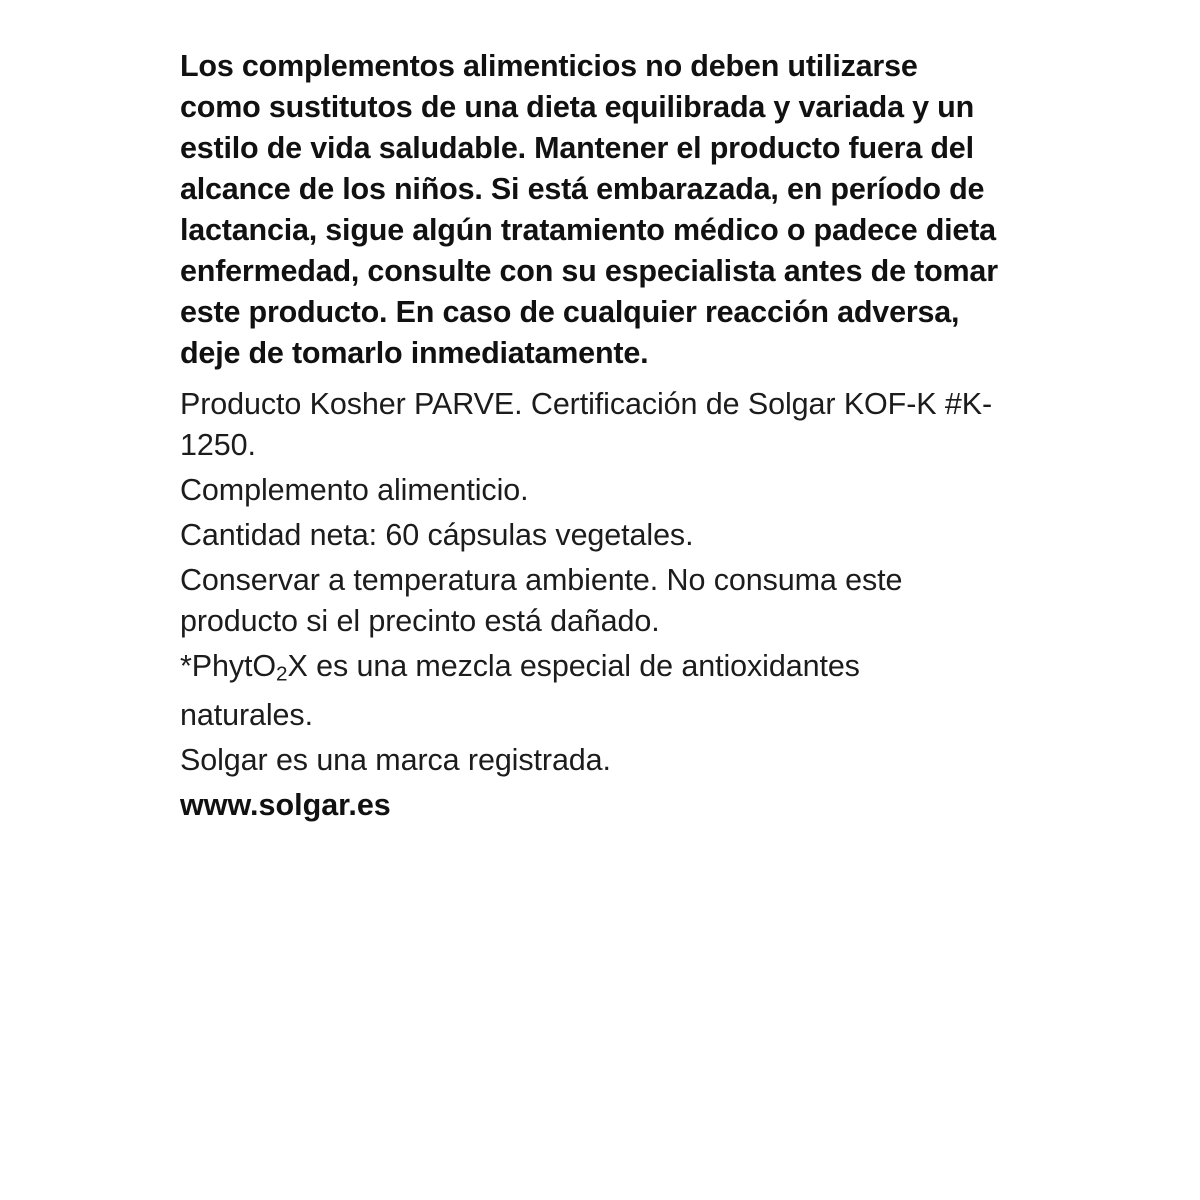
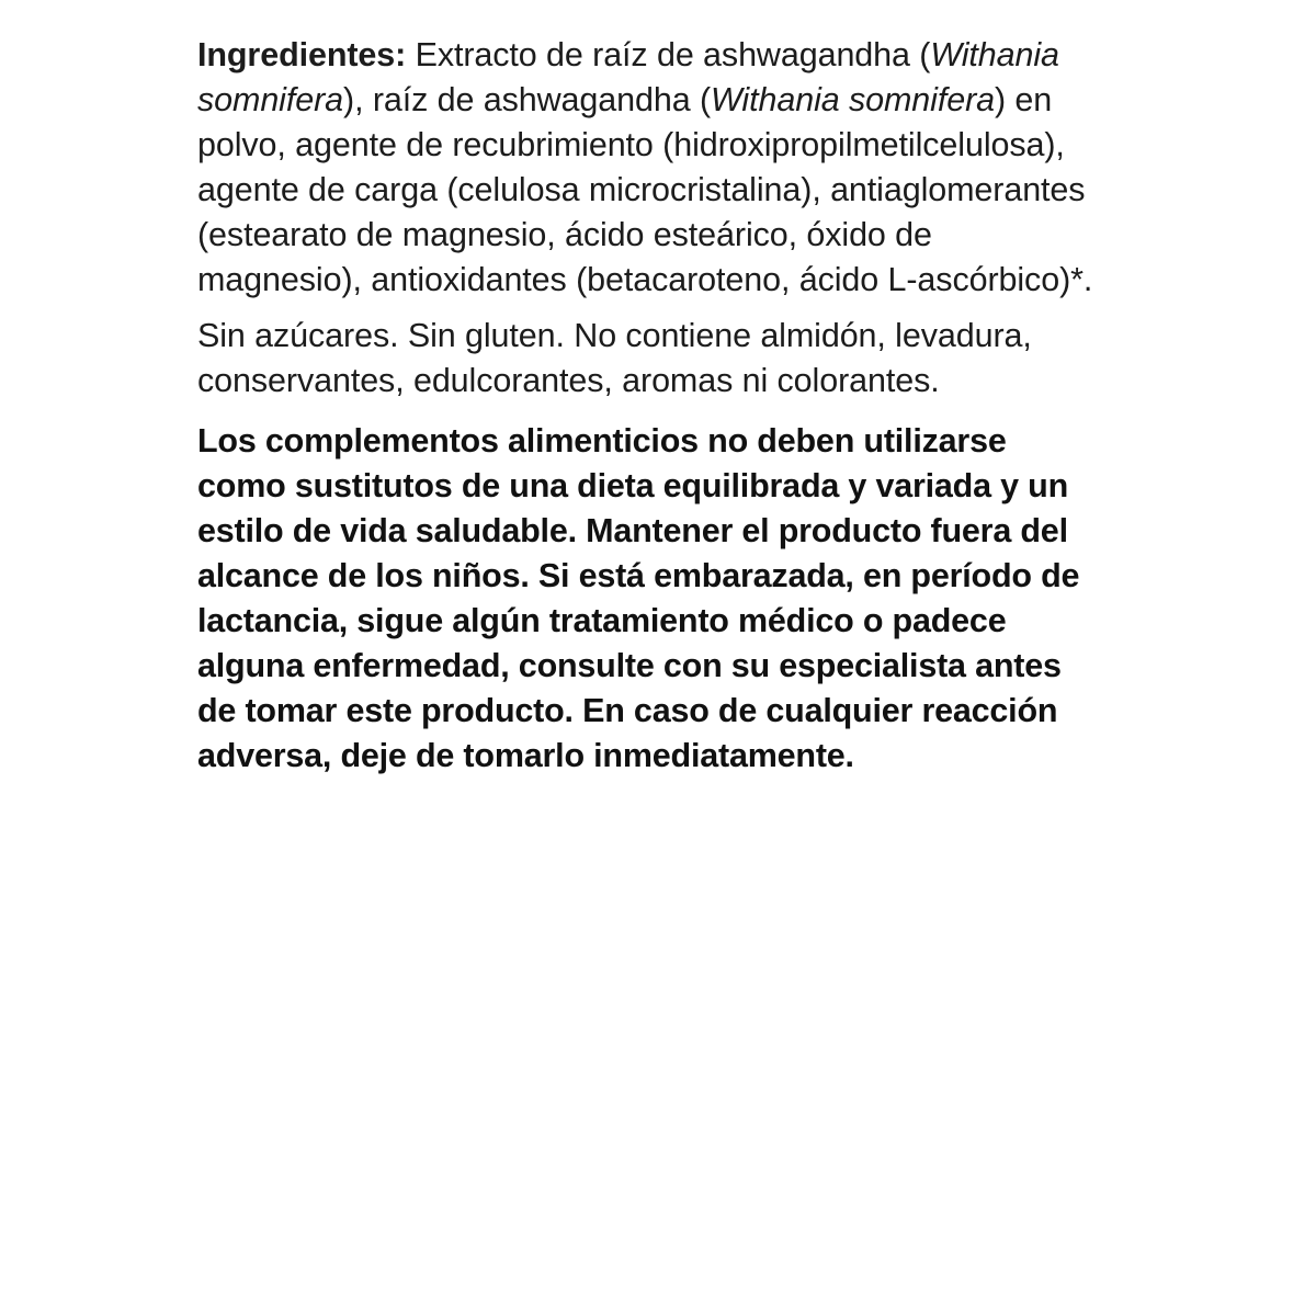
+ Ingredientes: Extracto de raíz de ashwagandha (Withania somnifera), raíz de ashwagandha (Withania somnifera) en polvo, agente de recubrimiento (hidroxipropilmetilcelulosa), agente de carga (celulosa microcristalina), antiaglomerantes (estearato de magnesio, ácido esteárico, óxido de magnesio), antioxidantes (betacaroteno, ácido L-ascórbico)*.
+ Sin azúcares. Sin gluten. No contiene almidón, levadura, conservantes, edulcorantes, aromas ni colorantes.
- Los complementos alimenticios no deben utilizarse como sustitutos de una dieta equilibrada y variada y un estilo de vida saludable. Mantener el producto fuera del alcance de los niños. Si está embarazada, en período de lactancia, sigue algún tratamiento médico o padece dieta enfermedad, consulte con su especialista antes de tomar este producto. En caso de cualquier reacción adversa, deje de tomarlo inmediatamente.
+ Los complementos alimenticios no deben utilizarse como sustitutos de una dieta equilibrada y variada y un estilo de vida saludable. Mantener el producto fuera del alcance de los niños. Si está embarazada, en período de lactancia, sigue algún tratamiento médico o padece alguna enfermedad, consulte con su especialista antes de tomar este producto. En caso de cualquier reacción adversa, deje de tomarlo inmediatamente.
- Producto Kosher PARVE. Certificación de Solgar KOF-K #K-1250.
- Complemento alimenticio.
- Cantidad neta: 60 cápsulas vegetales.
- Conservar a temperatura ambiente. No consuma este producto si el precinto está dañado.
- *PhytO2X es una mezcla especial de antioxidantes naturales.
- Solgar es una marca registrada.
- www.solgar.es
